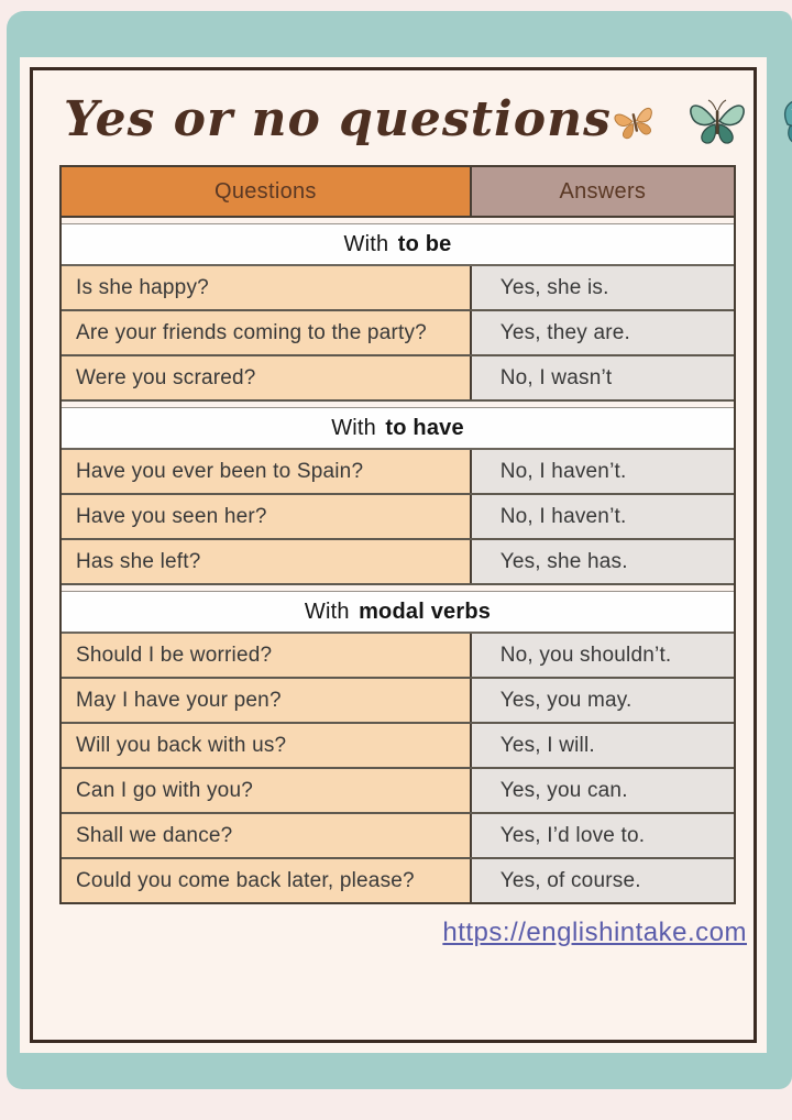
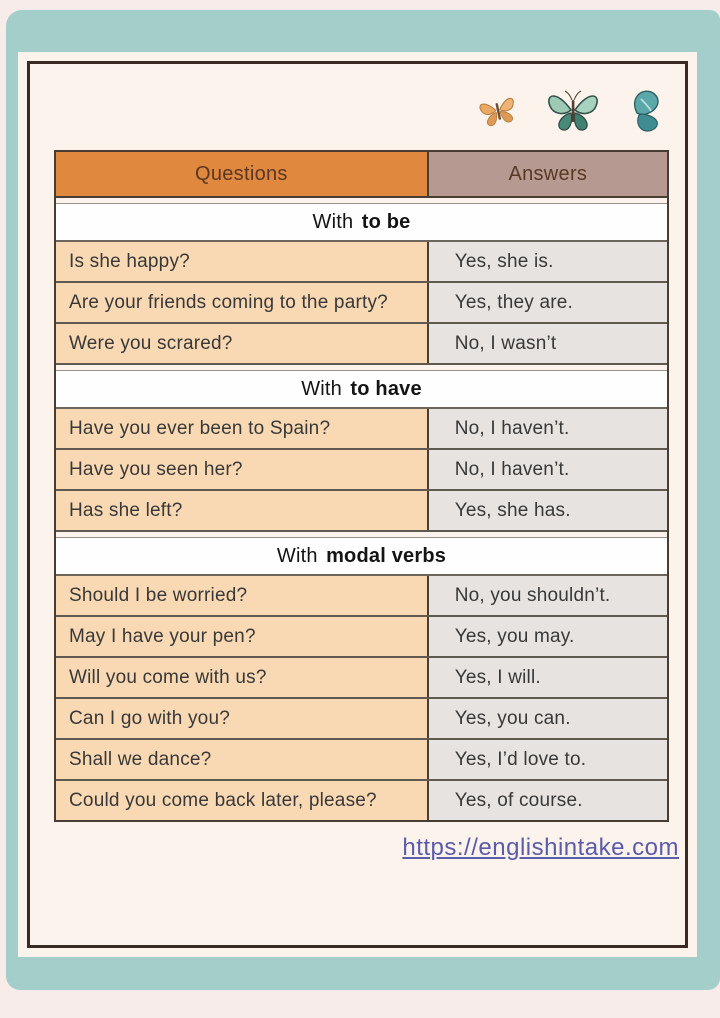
- Yes or no questions
  Questions
  Answers
  With
  to be
  Is she happy?
  Yes, she is.
  Are your friends coming to the party?
  Yes, they are.
  Were you scrared?
  No, I wasn’t
  With
  to have
  Have you ever been to Spain?
  No, I haven’t.
  Have you seen her?
  No, I haven’t.
  Has she left?
  Yes, she has.
  With
  modal verbs
  Should I be worried?
  No, you shouldn’t.
  May I have your pen?
  Yes, you may.
- Will you back with us?
+ Will you come with us?
  Yes, I will.
  Can I go with you?
  Yes, you can.
  Shall we dance?
  Yes, I’d love to.
  Could you come back later, please?
  Yes, of course.
  https://englishintake.com
